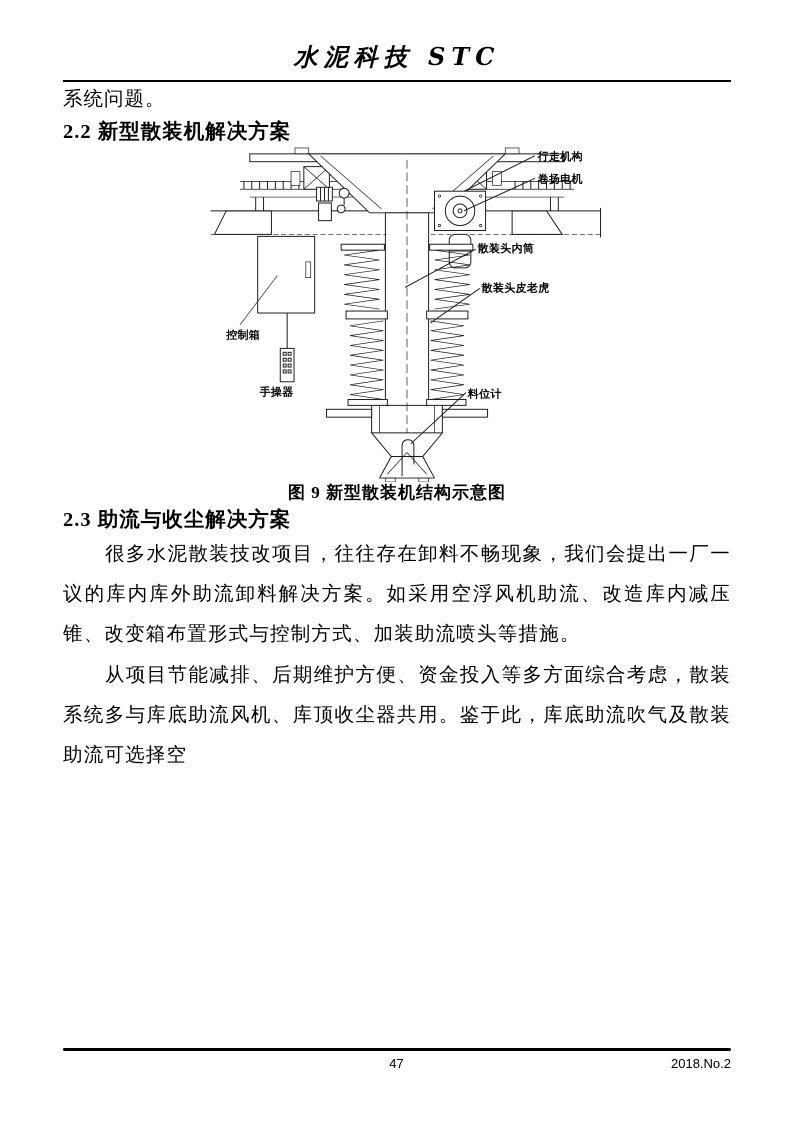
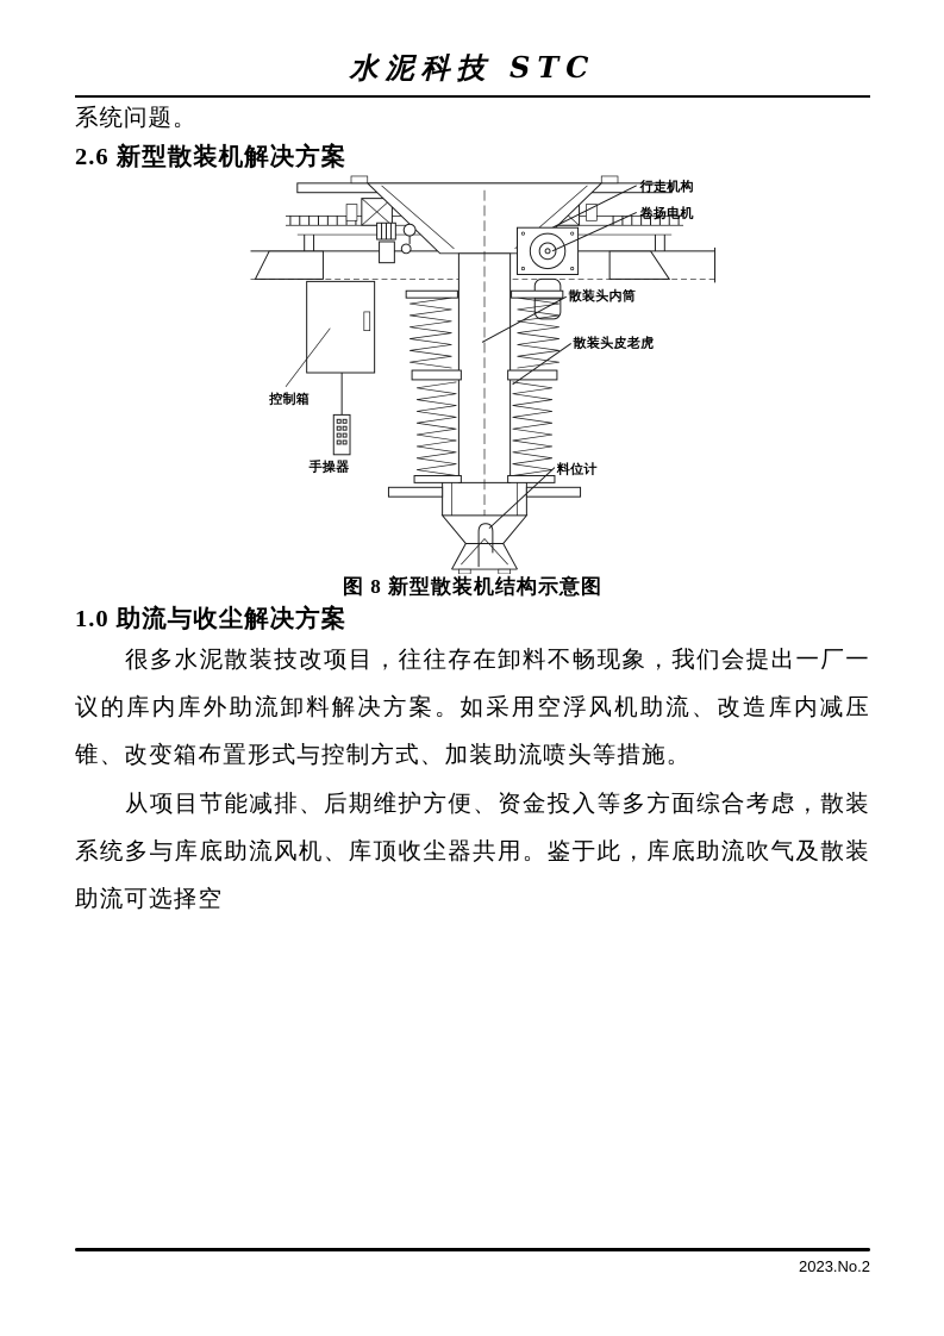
  水泥科技 STC
  系统问题。
- 2.2 新型散装机解决方案
+ 2.6 新型散装机解决方案
  行走机构
  卷扬电机
  散装头内筒
  散装头皮老虎
  料位计
  控制箱
  手操器
- 图 9 新型散装机结构示意图
+ 图 8 新型散装机结构示意图
- 2.3 助流与收尘解决方案
+ 1.0 助流与收尘解决方案
  很多水泥散装技改项目，往往存在卸料不畅现象，我们会提出一厂一议的库内库外助流卸料解决方案。如采用空浮风机助流、改造库内减压锥、改变箱布置形式与控制方式、加装助流喷头等措施。
  从项目节能减排、后期维护方便、资金投入等多方面综合考虑，散装系统多与库底助流风机、库顶收尘器共用。鉴于此，库底助流吹气及散装助流可选择空
- 47
- 2018.No.2
+ 2023.No.2
